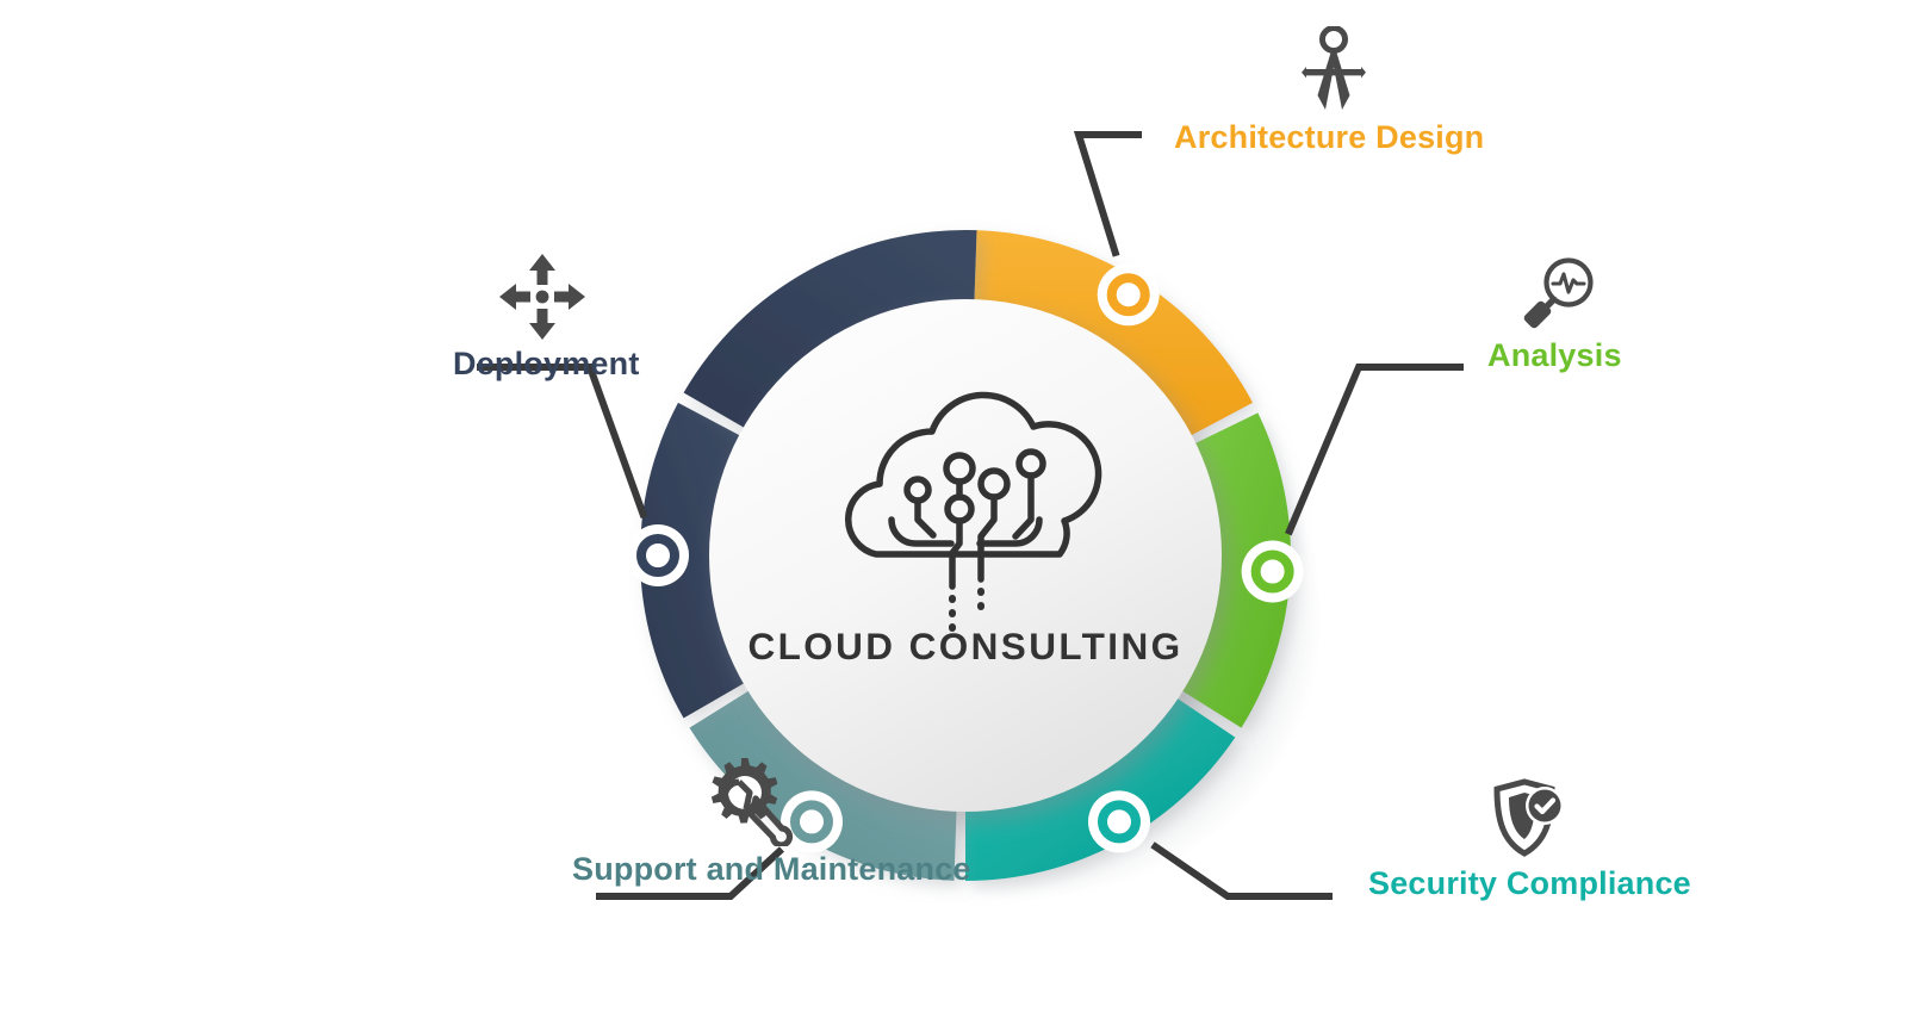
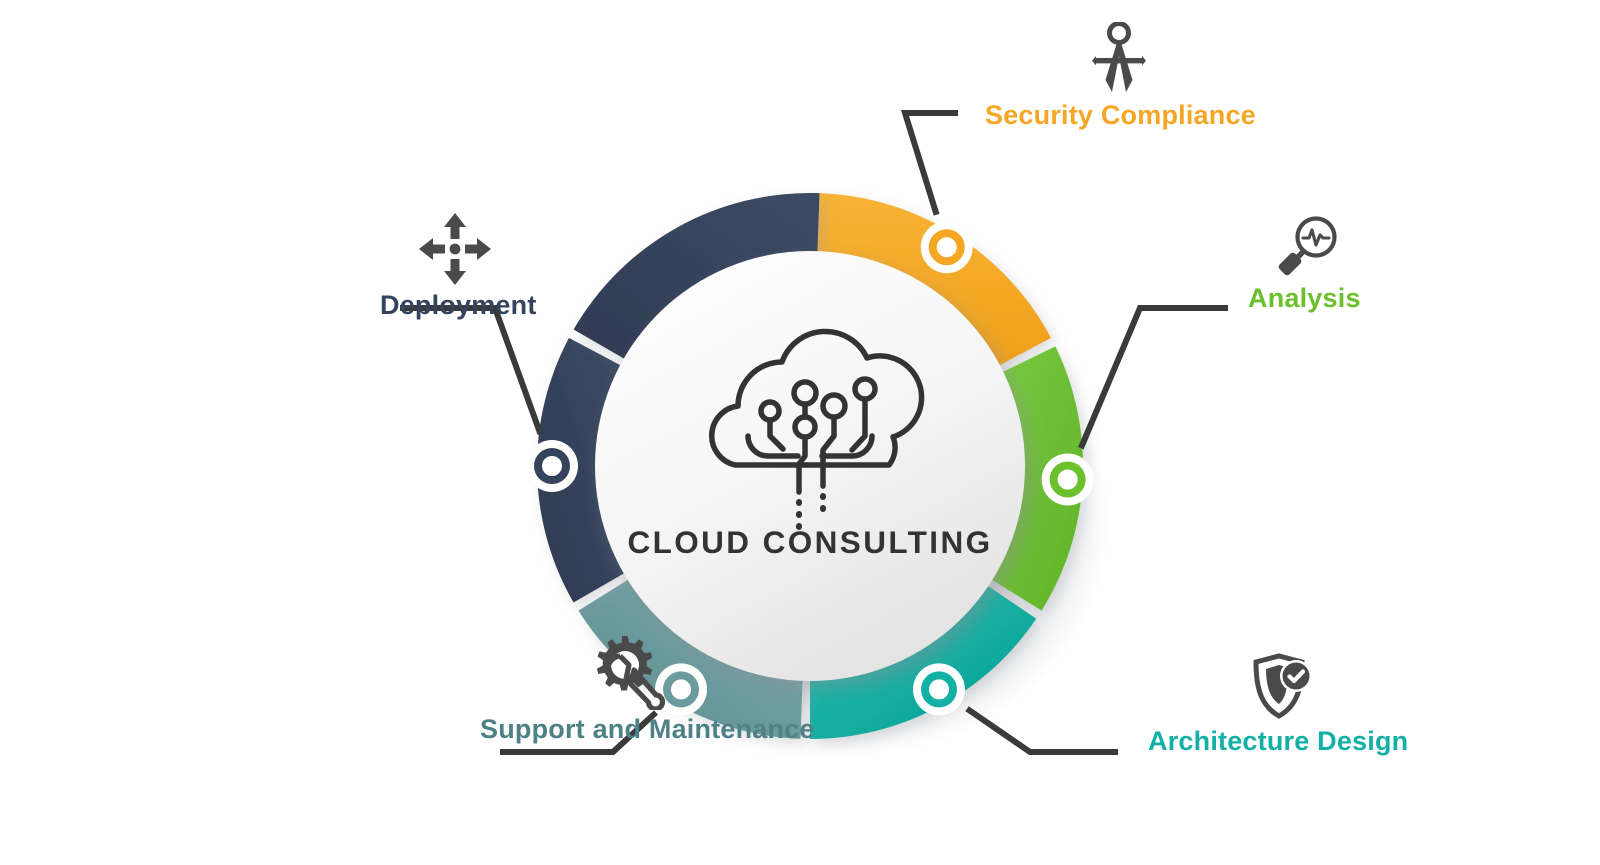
  CLOUD CONSULTING
- Architecture Design
+ Security Compliance
  Analysis
- Security Compliance
+ Architecture Design
  Support and Maintenance
  Deployment
